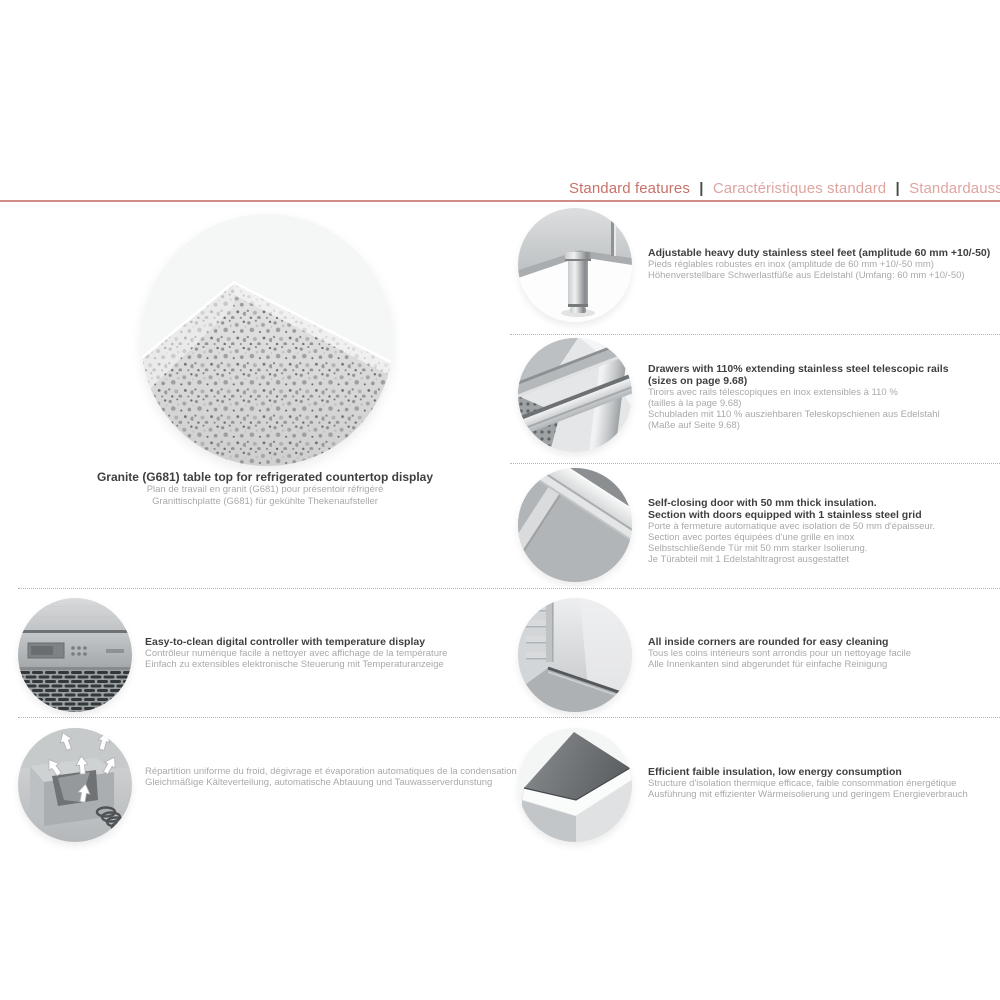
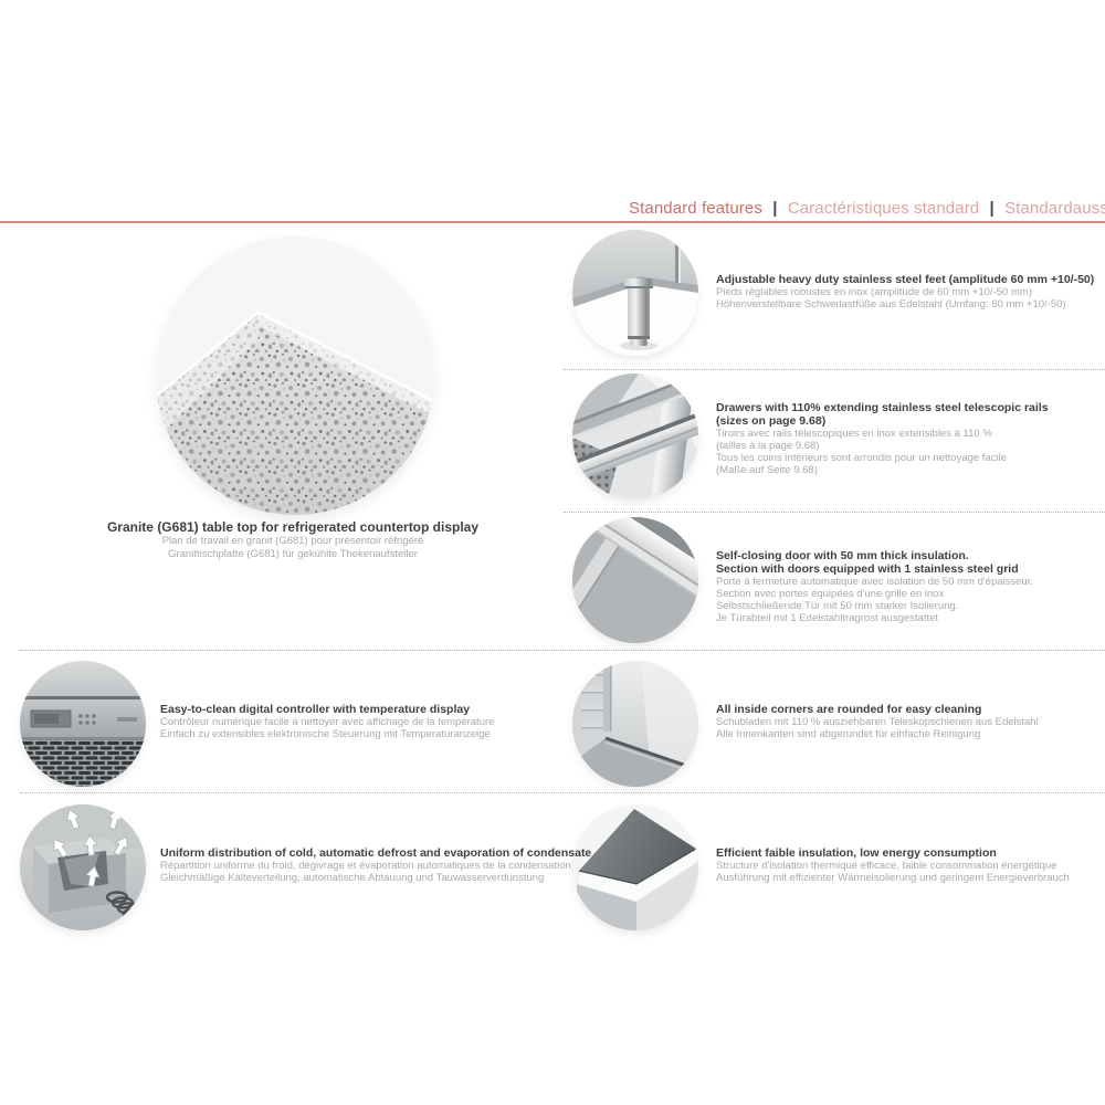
  Standard features | Caractéristiques standard | Standardauss
  Granite (G681) table top for refrigerated countertop display
  Plan de travail en granit (G681) pour présentoir réfrigéré
  Granittischplatte (G681) für gekühlte Thekenaufsteller
  Adjustable heavy duty stainless steel feet (amplitude 60 mm +10/-50)
  Pieds réglables robustes en inox (amplitude de 60 mm +10/-50 mm)
  Höhenverstellbare Schwerlastfüße aus Edelstahl (Umfang: 60 mm +10/-50)
  Drawers with 110% extending stainless steel telescopic rails
  (sizes on page 9.68)
  Tiroirs avec rails télescopiques en inox extensibles à 110 %
  (tailles à la page 9.68)
- Schubladen mit 110 % ausziehbaren Teleskopschienen aus Edelstahl
+ Tous les coins intérieurs sont arrondis pour un nettoyage facile
  (Maße auf Seite 9.68)
  Self-closing door with 50 mm thick insulation.
  Section with doors equipped with 1 stainless steel grid
  Porte à fermeture automatique avec isolation de 50 mm d'épaisseur.
  Section avec portes équipées d'une grille en inox
  Selbstschließende Tür mit 50 mm starker Isolierung.
  Je Türabteil mit 1 Edelstahltragrost ausgestattet
  All inside corners are rounded for easy cleaning
- Tous les coins intérieurs sont arrondis pour un nettoyage facile
+ Schubladen mit 110 % ausziehbaren Teleskopschienen aus Edelstahl
  Alle Innenkanten sind abgerundet für einfache Reinigung
  Efficient faible insulation, low energy consumption
  Structure d'isolation thermique efficace, faible consommation énergétique
  Ausführung mit effizienter Wärmeisolierung und geringem Energieverbrauch
  Easy-to-clean digital controller with temperature display
  Contrôleur numérique facile à nettoyer avec affichage de la température
  Einfach zu extensibles elektronische Steuerung mit Temperaturanzeige
+ Uniform distribution of cold, automatic defrost and evaporation of condensate
  Répartition uniforme du froid, dégivrage et évaporation automatiques de la condensation
  Gleichmäßige Kälteverteilung, automatische Abtauung und Tauwasserverdunstung
